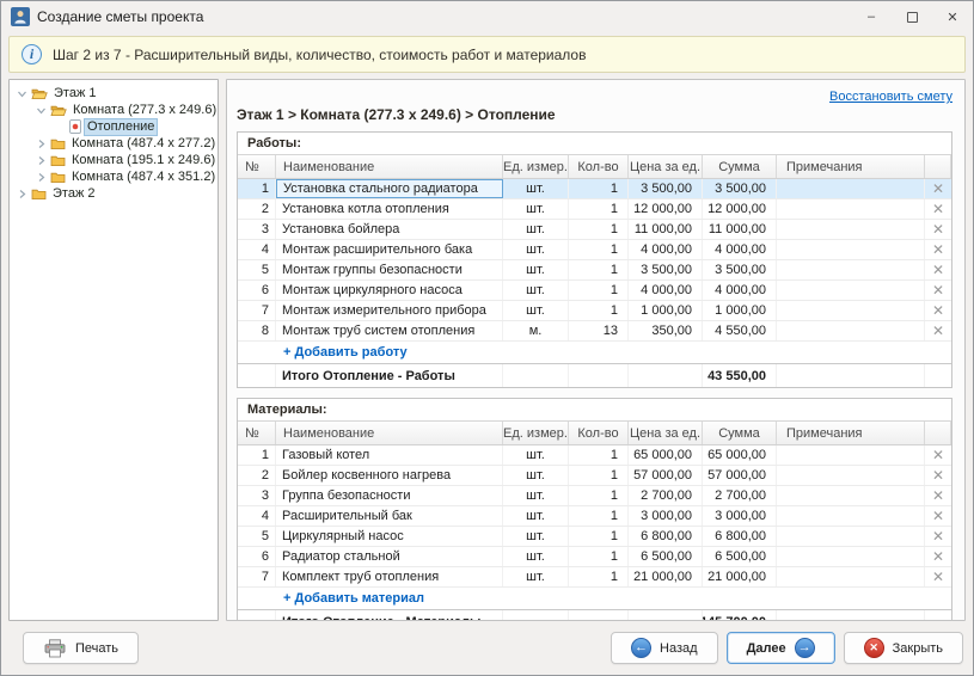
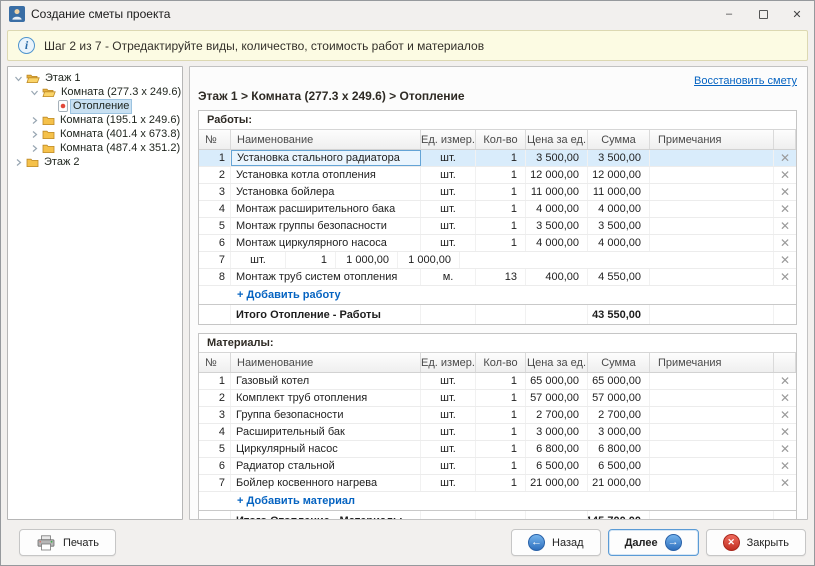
  Создание сметы проекта
  –
  ✕
  i
- Шаг 2 из 7 - Расширительный виды, количество, стоимость работ и материалов
+ Шаг 2 из 7 - Отредактируйте виды, количество, стоимость работ и материалов
  Этаж 1
  Комната (277.3 x 249.6)
  Отопление
- Комната (487.4 x 277.2)
  Комната (195.1 x 249.6)
+ Комната (401.4 x 673.8)
  Комната (487.4 x 351.2)
  Этаж 2
  Восстановить смету
  Этаж 1 > Комната (277.3 x 249.6) > Отопление
  Работы:
  №
  Наименование
  Ед. измер.
  Кол-во
  Цена за ед.
  Сумма
  Примечания
  1
  Установка стального радиатора
  шт.
  1
  3 500,00
  3 500,00
  ✕
  2
  Установка котла отопления
  шт.
  1
  12 000,00
  12 000,00
  ✕
  3
  Установка бойлера
  шт.
  1
  11 000,00
  11 000,00
  ✕
  4
  Монтаж расширительного бака
  шт.
  1
  4 000,00
  4 000,00
  ✕
  5
  Монтаж группы безопасности
  шт.
  1
  3 500,00
  3 500,00
  ✕
  6
  Монтаж циркулярного насоса
  шт.
  1
  4 000,00
  4 000,00
  ✕
  7
- Монтаж измерительного прибора
  шт.
  1
  1 000,00
  1 000,00
  ✕
  8
  Монтаж труб систем отопления
  м.
  13
- 350,00
+ 400,00
  4 550,00
  ✕
  + Добавить работу
  Итого Отопление - Работы
  43 550,00
  Материалы:
  №
  Наименование
  Ед. измер.
  Кол-во
  Цена за ед.
  Сумма
  Примечания
  1
  Газовый котел
  шт.
  1
  65 000,00
  65 000,00
  ✕
  2
- Бойлер косвенного нагрева
+ Комплект труб отопления
  шт.
  1
  57 000,00
  57 000,00
  ✕
  3
  Группа безопасности
  шт.
  1
  2 700,00
  2 700,00
  ✕
  4
  Расширительный бак
  шт.
  1
  3 000,00
  3 000,00
  ✕
  5
  Циркулярный насос
  шт.
  1
  6 800,00
  6 800,00
  ✕
  6
  Радиатор стальной
  шт.
  1
  6 500,00
  6 500,00
  ✕
  7
- Комплект труб отопления
+ Бойлер косвенного нагрева
  шт.
  1
  21 000,00
  21 000,00
  ✕
  + Добавить материал
  Печать
  ←
  Назад
  Далее
  →
  ✕
  Закрыть
